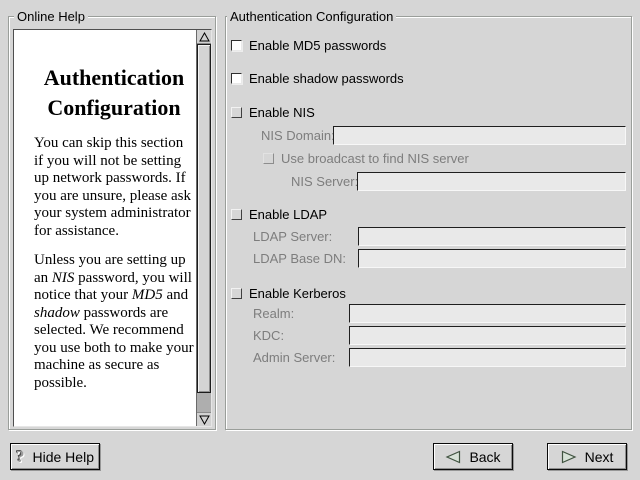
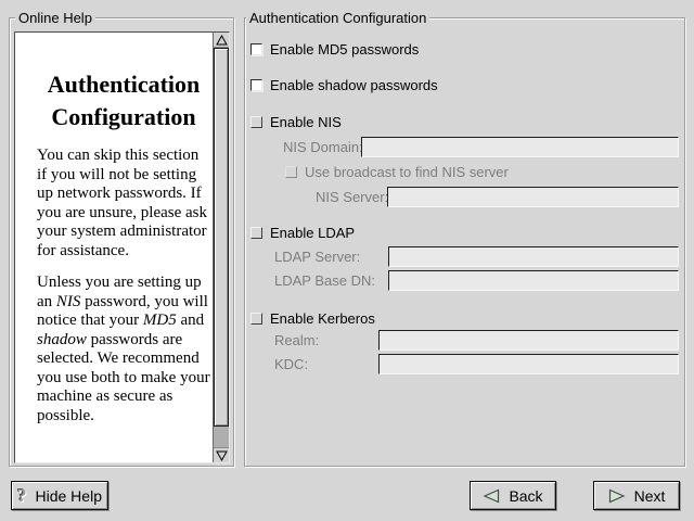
  Online Help
  Authentication
  Configuration
  You can skip this section if you will not be setting up network passwords. If you are unsure, please ask your system administrator for assistance.
  Unless you are setting up an NIS password, you will notice that your MD5 and shadow passwords are selected. We recommend you use both to make your machine as secure as possible.
  Authentication Configuration
  Enable MD5 passwords
  Enable shadow passwords
  Enable NIS
  NIS Domain
  Use broadcast to find NIS server
  NIS Server
  Enable LDAP
  LDAP Server:
  LDAP Base DN:
  Enable Kerberos
  Realm:
  KDC:
- Admin Server:
  ?
  Hide Help
  Back
  Next
